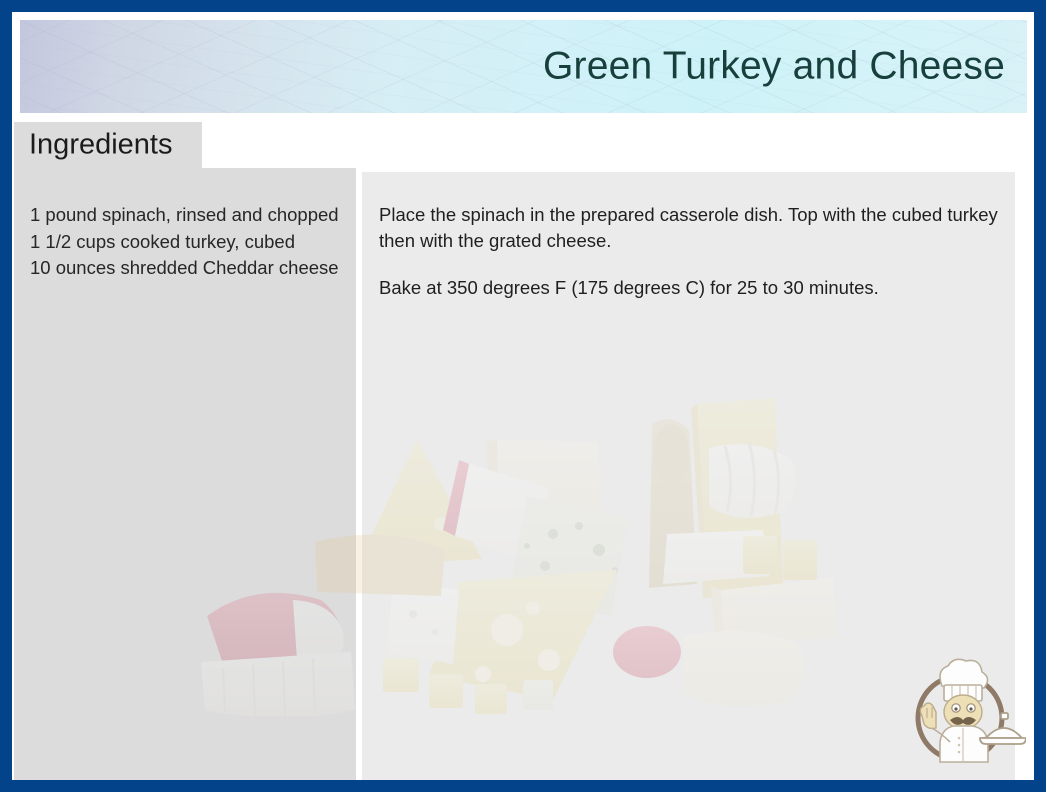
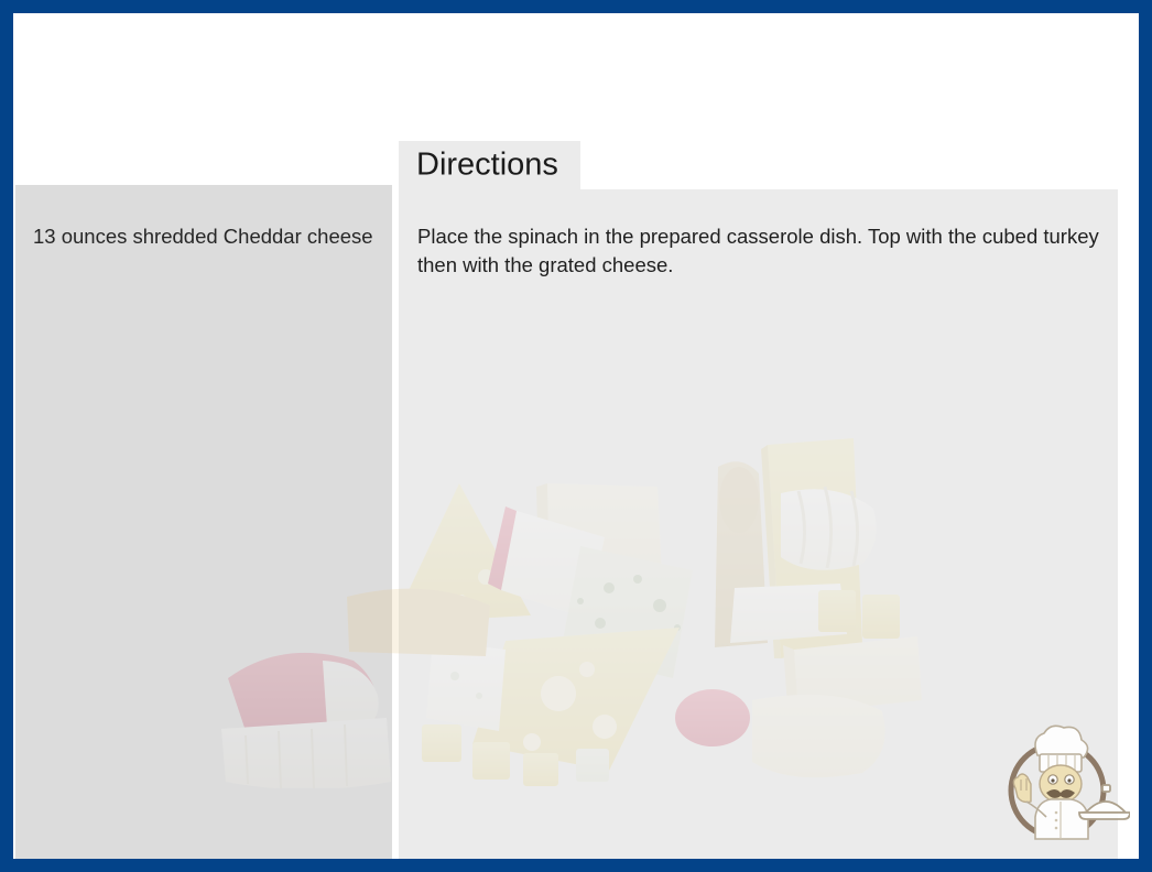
- Green Turkey and Cheese
- Ingredients
- 1 pound spinach, rinsed and chopped
- 1 1/2 cups cooked turkey, cubed
- 10 ounces shredded Cheddar cheese
+ 13 ounces shredded Cheddar cheese
+ Directions
  Place the spinach in the prepared casserole dish. Top with the cubed turkey then with the grated cheese.
- Bake at 350 degrees F (175 degrees C) for 25 to 30 minutes.
